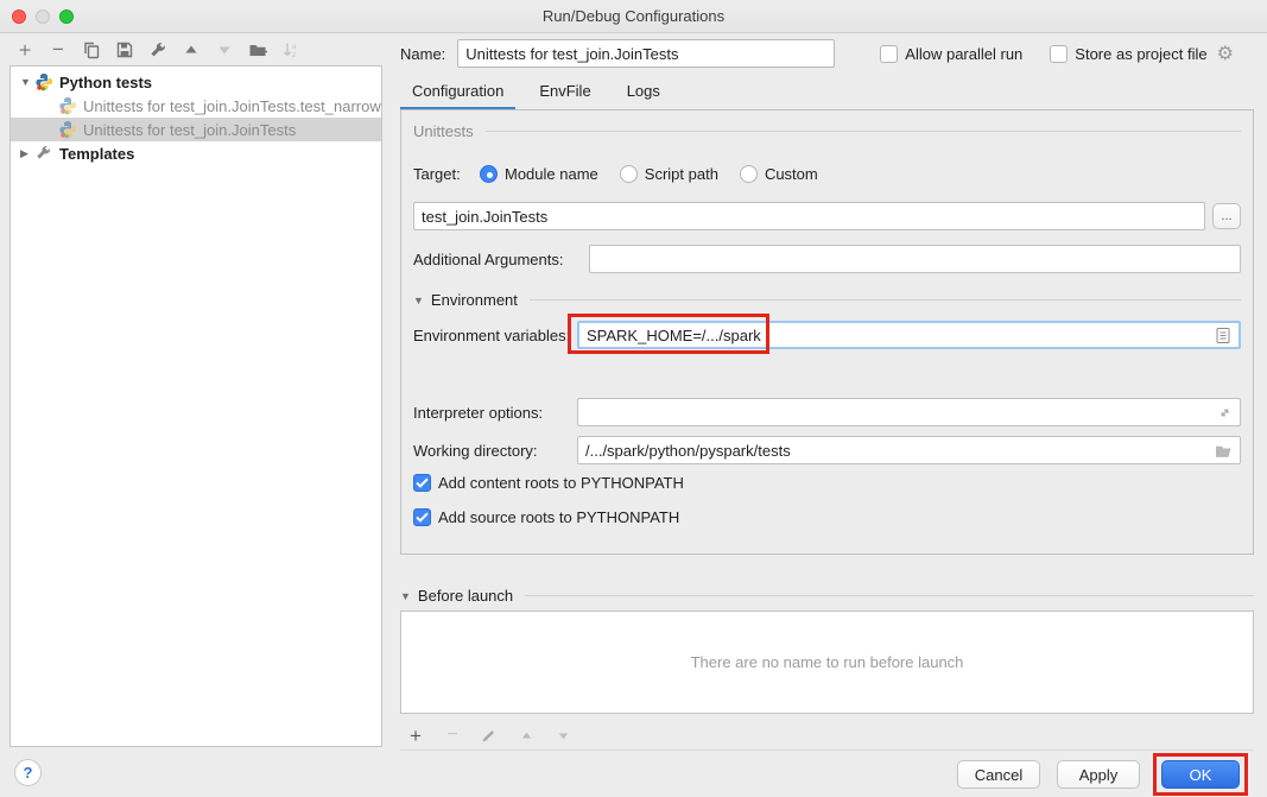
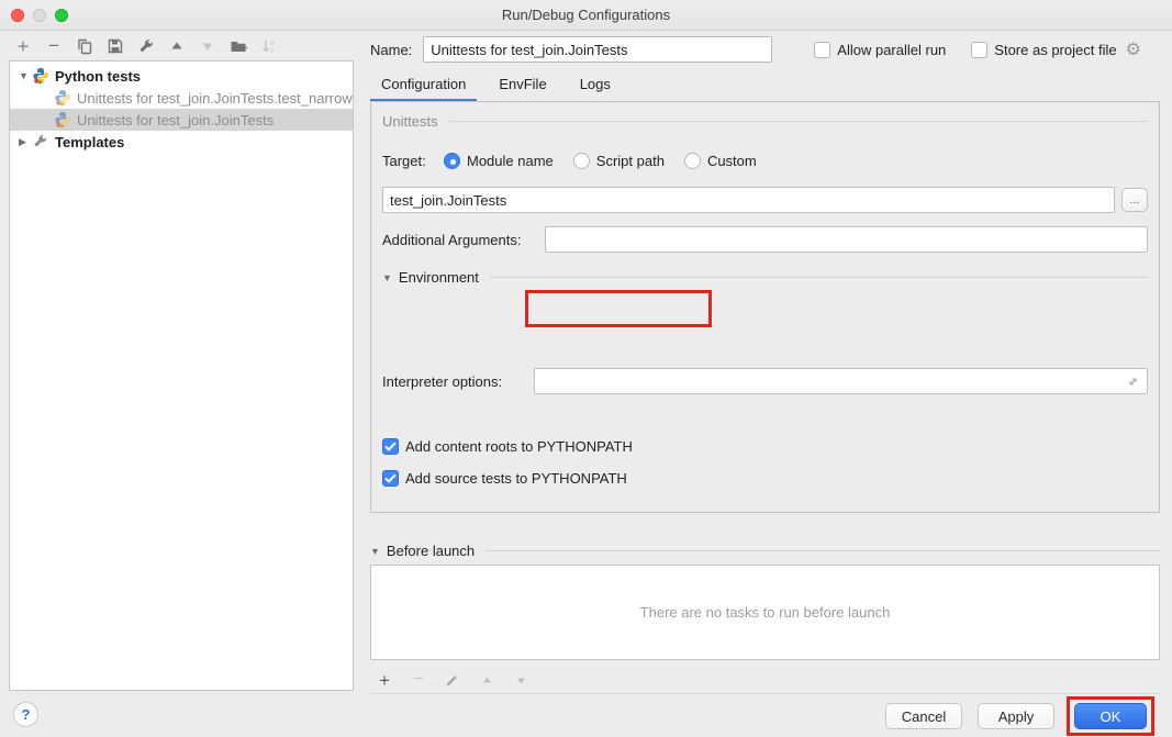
  Run/Debug Configurations
  ＋
  −
  ▼
  Python tests
  Unittests for test_join.JoinTests.test_narrow
  Unittests for test_join.JoinTests
  ▶
  Templates
  Name:
  Unittests for test_join.JoinTests
  Allow parallel run
  Store as project file
  ⚙
  Configuration
  EnvFile
  Logs
  Unittests
  Target:
  Module name
  Script path
  Custom
  test_join.JoinTests
  ...
  Additional Arguments:
  ▼
  Environment
- Environment variables:
- SPARK_HOME=/.../spark
  Interpreter options:
- Working directory:
- /.../spark/python/pyspark/tests
  Add content roots to PYTHONPATH
- Add source roots to PYTHONPATH
+ Add source tests to PYTHONPATH
  ▼
  Before launch
- There are no name to run before launch
+ There are no tasks to run before launch
  ＋
  −
  ?
  Cancel
  Apply
  OK
